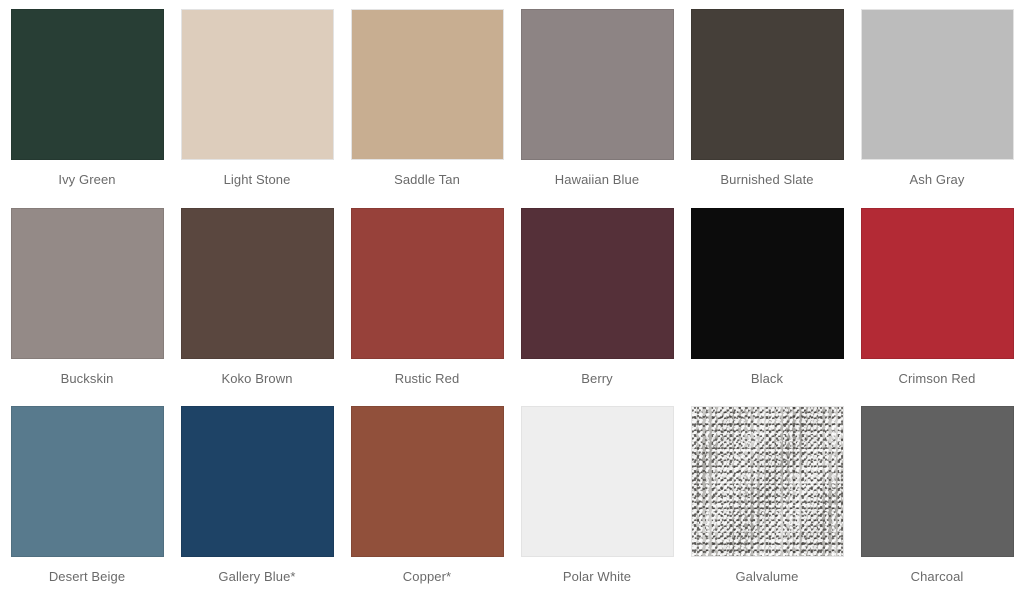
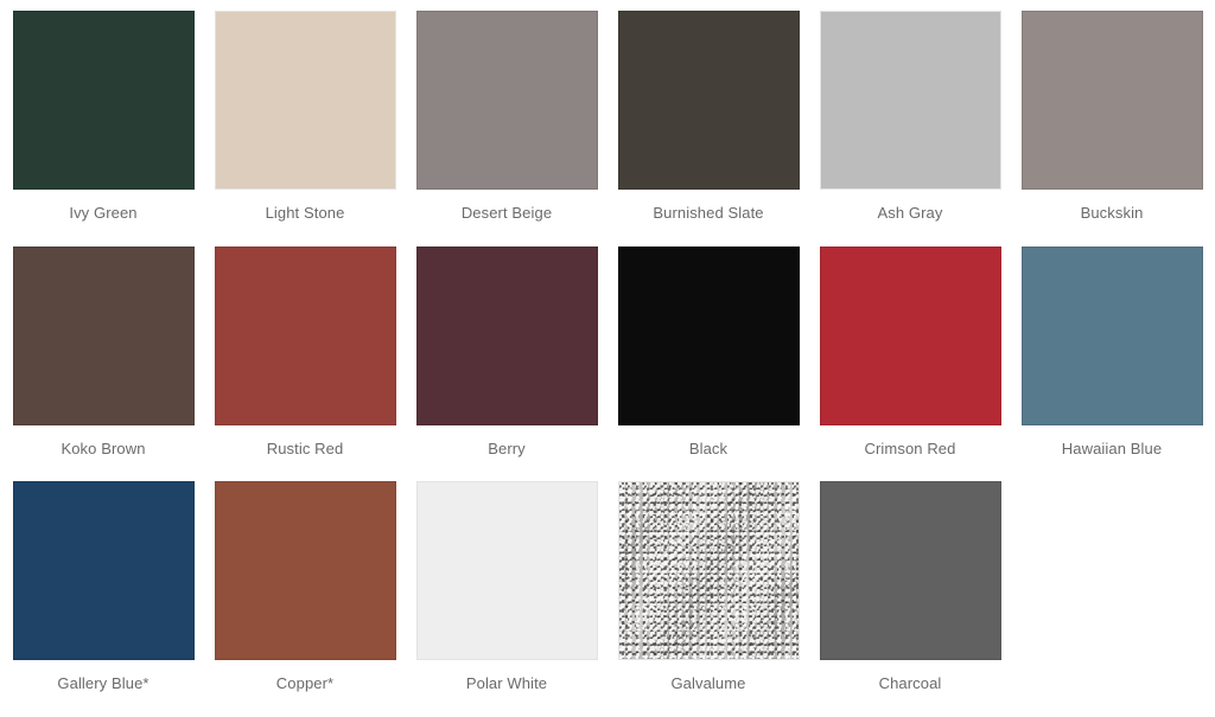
  Ivy Green
  Light Stone
- Saddle Tan
- Hawaiian Blue
+ Desert Beige
  Burnished Slate
  Ash Gray
  Buckskin
  Koko Brown
  Rustic Red
  Berry
  Black
  Crimson Red
- Desert Beige
+ Hawaiian Blue
  Gallery Blue*
  Copper*
  Polar White
  Galvalume
  Charcoal
